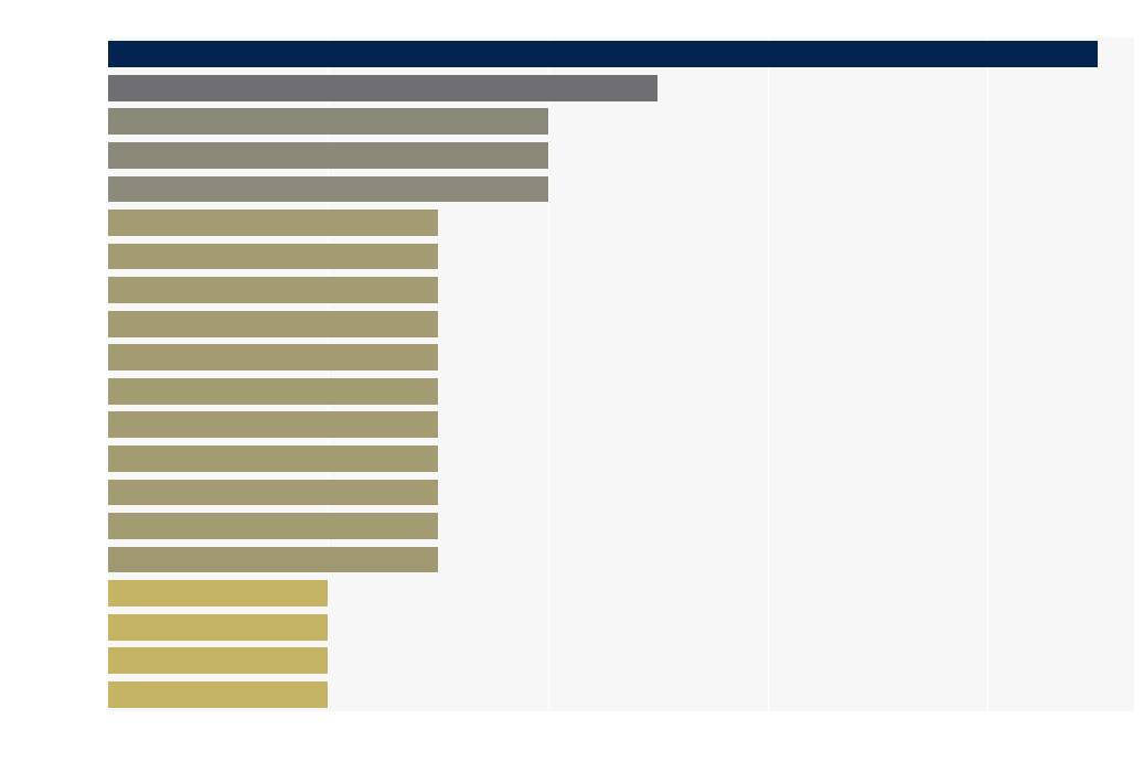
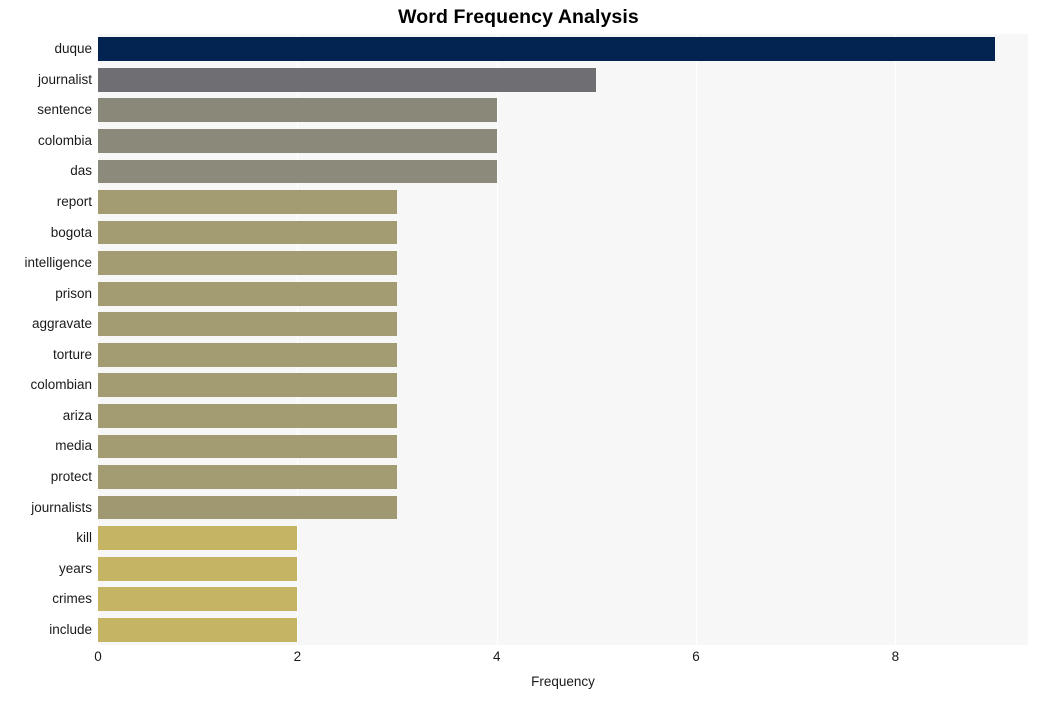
+ Word Frequency Analysis
+ duque
+ journalist
+ sentence
+ colombia
+ das
+ report
+ bogota
+ intelligence
+ prison
+ aggravate
+ torture
+ colombian
+ ariza
+ media
+ protect
+ journalists
+ kill
+ years
+ crimes
+ include
+ 0
+ 2
+ 4
+ 6
+ 8
+ Frequency
